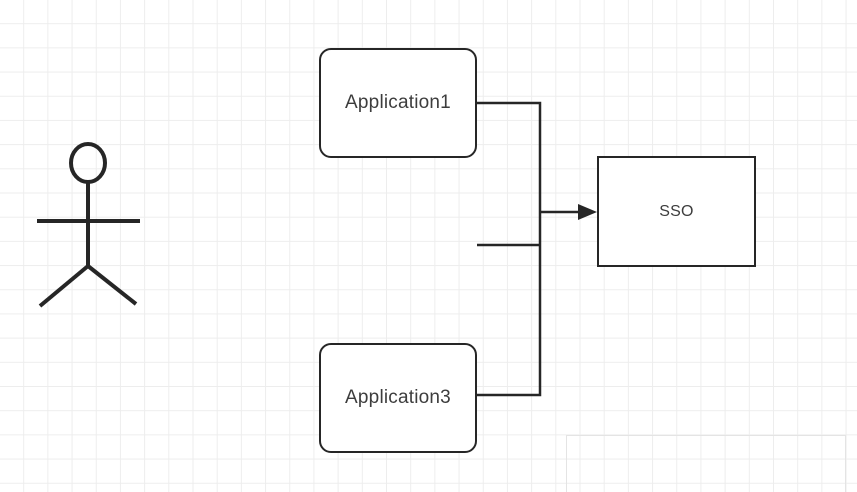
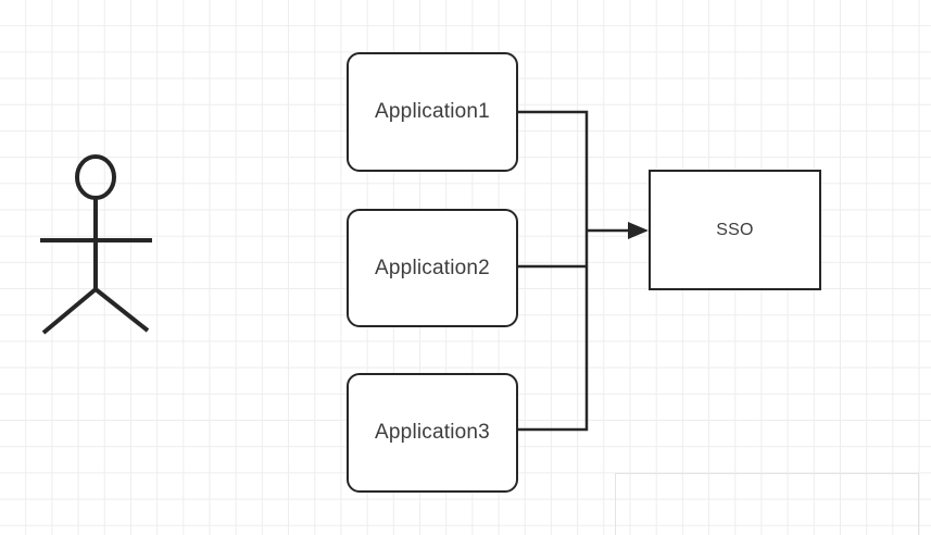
  Application1
+ Application2
  Application3
  SSO
